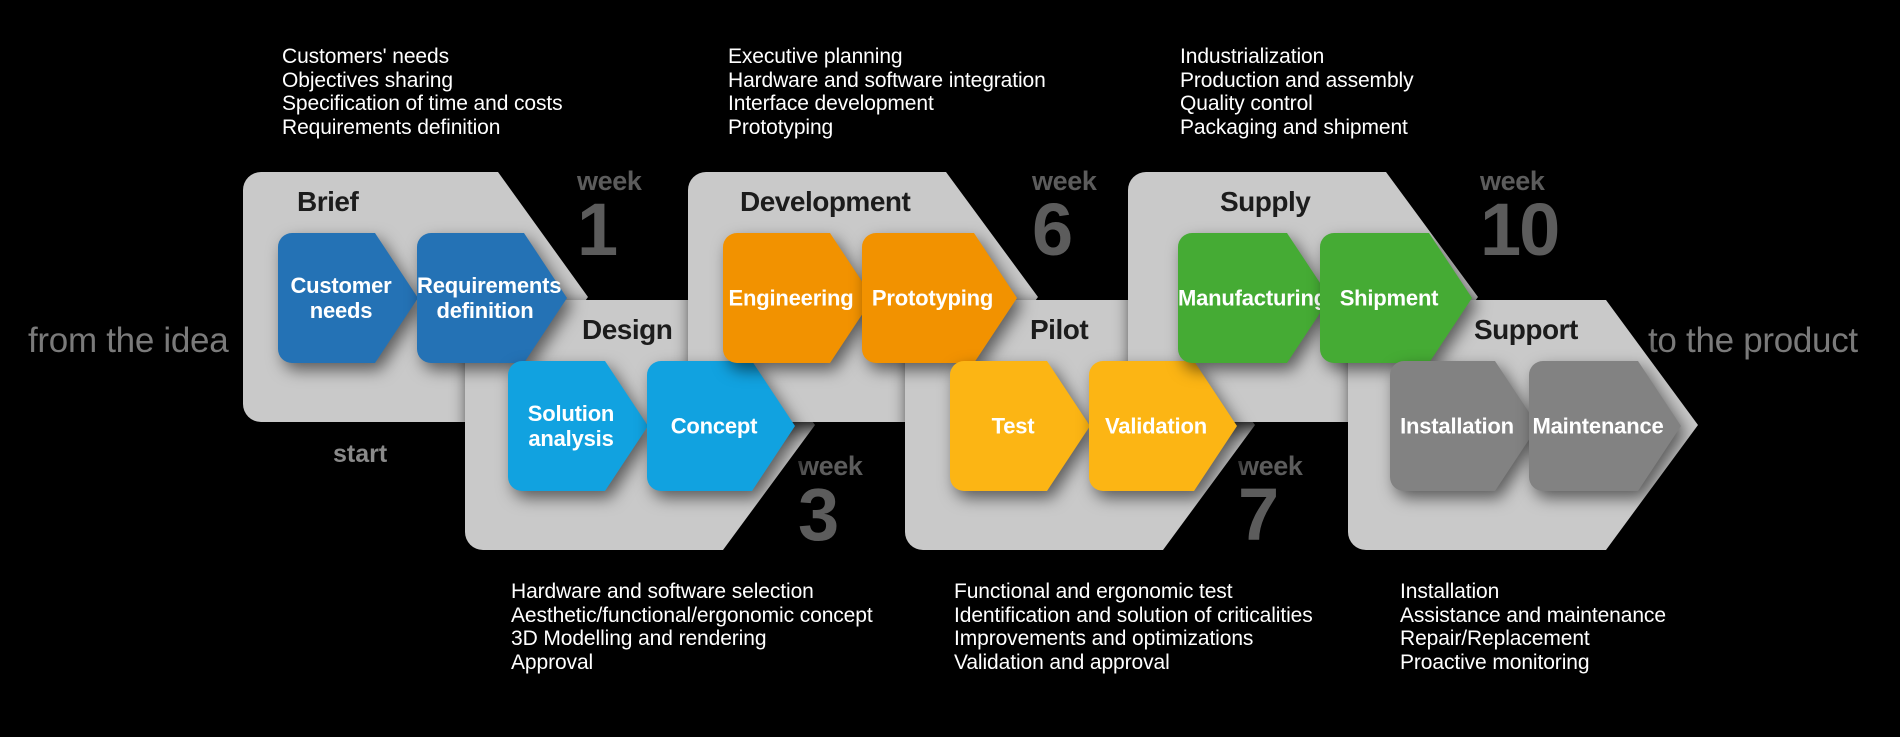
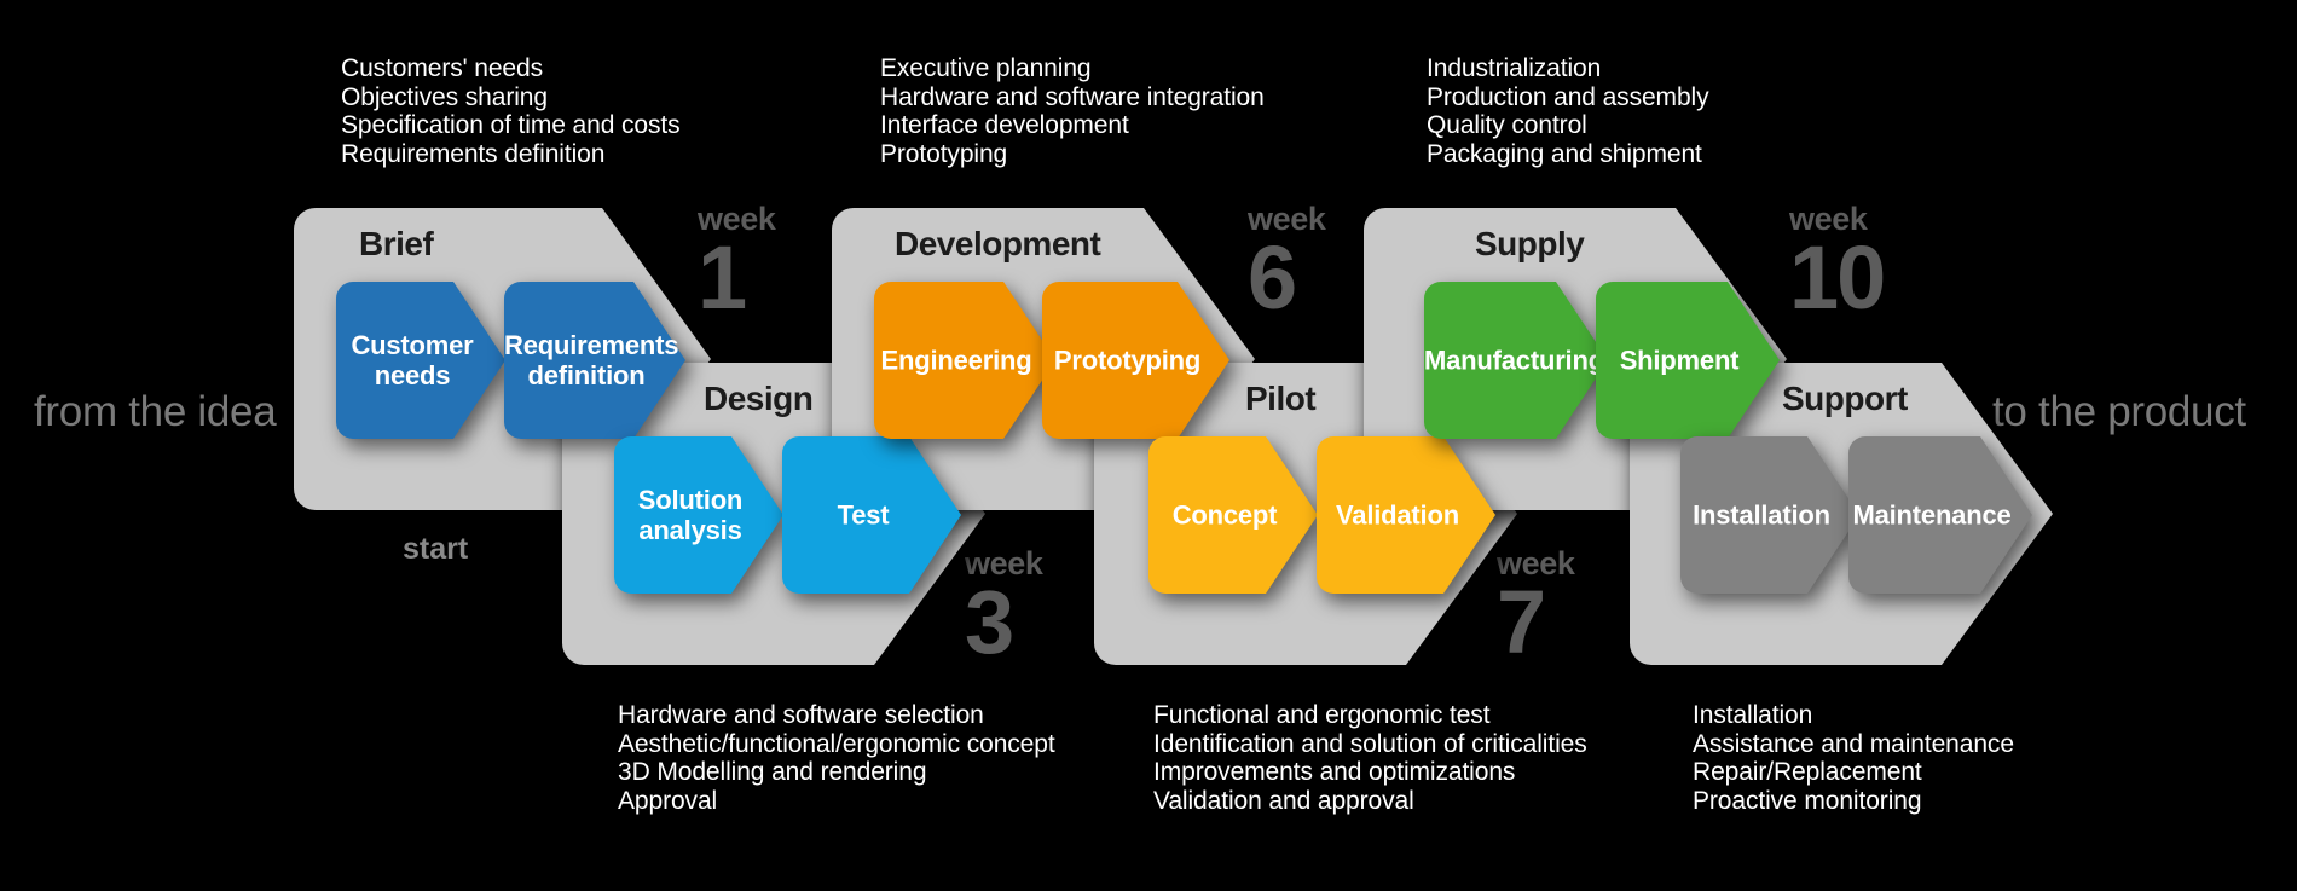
  Customers' needs
  Objectives sharing
  Specification of time and costs
  Requirements definition
  Executive planning
  Hardware and software integration
  Interface development
  Prototyping
  Industrialization
  Production and assembly
  Quality control
  Packaging and shipment
  Hardware and software selection
  Aesthetic/functional/ergonomic concept
  3D Modelling and rendering
  Approval
  Functional and ergonomic test
  Identification and solution of criticalities
  Improvements and optimizations
  Validation and approval
  Installation
  Assistance and maintenance
  Repair/Replacement
  Proactive monitoring
  from the idea
  to the product
  start
  week
  1
  week
  3
  week
  6
  week
  7
  week
  10
  Brief
  Design
  Development
  Pilot
  Supply
  Support
  Customer
  needs
  Requirements
  definition
  Solution
  analysis
- Concept
+ Test
  Engineering
  Prototyping
- Test
+ Concept
  Validation
  Manufacturin
  Shipment
  Installation
  Maintenance
